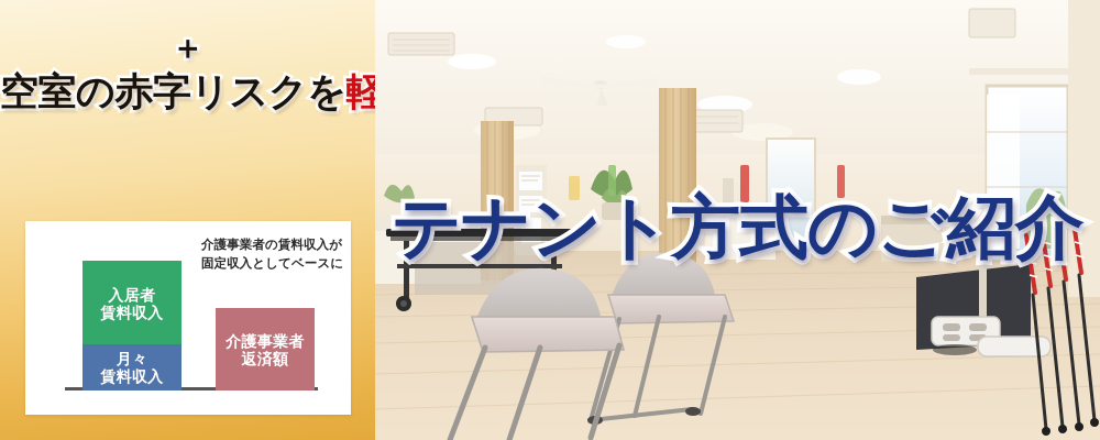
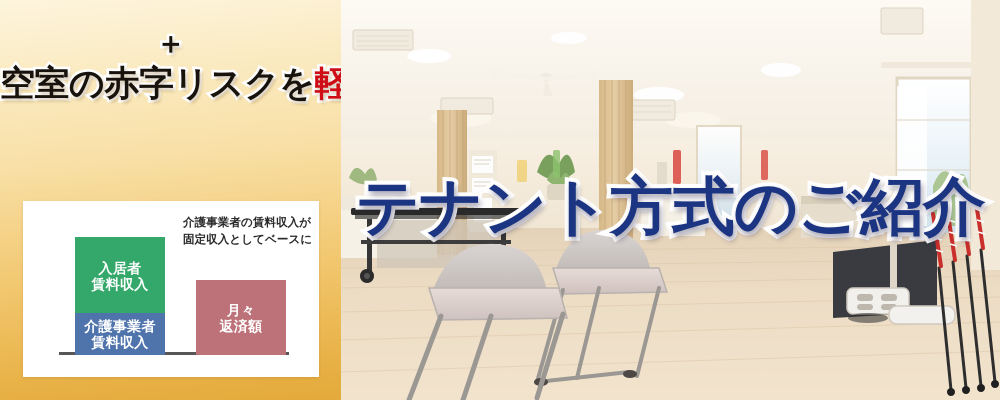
  ＋
  空室の赤字リスクを軽
  入居者
  賃料収入
- 月々
+ 介護事業者
  賃料収入
- 介護事業者
+ 月々
  返済額
  介護事業者の賃料収入が
  固定収入としてベースに
  テナント方式のご紹介
